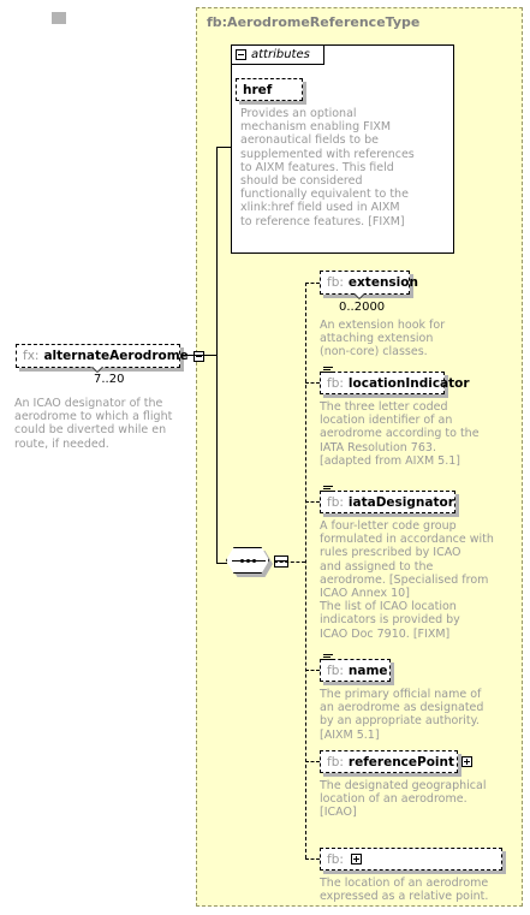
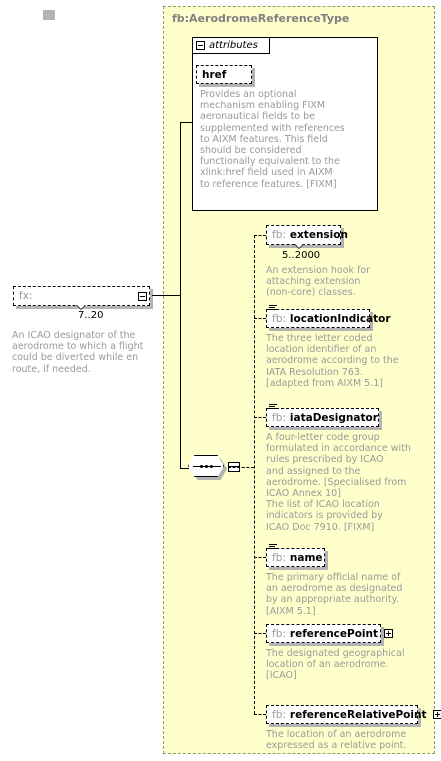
  fb:AerodromeReferenceType
  attributes
  href
  Provides an optional
  mechanism enabling FIXM
  aeronautical fields to be
  supplemented with references
  to AIXM features. This field
  should be considered
  functionally equivalent to the
  xlink:href field used in AIXM
  to reference features. [FIXM]
  fx:
- alternateAerodrome
  7..20
  An ICAO designator of the
  aerodrome to which a flight
  could be diverted while en
  route, if needed.
  fb:
  extension
- 0..2000
+ 5..2000
  An extension hook for
  attaching extension
  (non-core) classes.
  fb:
  locationIndicator
  The three letter coded
  location identifier of an
  aerodrome according to the
  IATA Resolution 763.
  [adapted from AIXM 5.1]
  fb:
  iataDesignator
  A four-letter code group
  formulated in accordance with
  rules prescribed by ICAO
  and assigned to the
  aerodrome. [Specialised from
  ICAO Annex 10]
  The list of ICAO location
  indicators is provided by
  ICAO Doc 7910. [FIXM]
  fb:
  name
  The primary official name of
  an aerodrome as designated
  by an appropriate authority.
  [AIXM 5.1]
  fb:
  referencePoint
  The designated geographical
  location of an aerodrome.
  [ICAO]
  fb:
+ referenceRelativePoint
  The location of an aerodrome
  expressed as a relative point.
